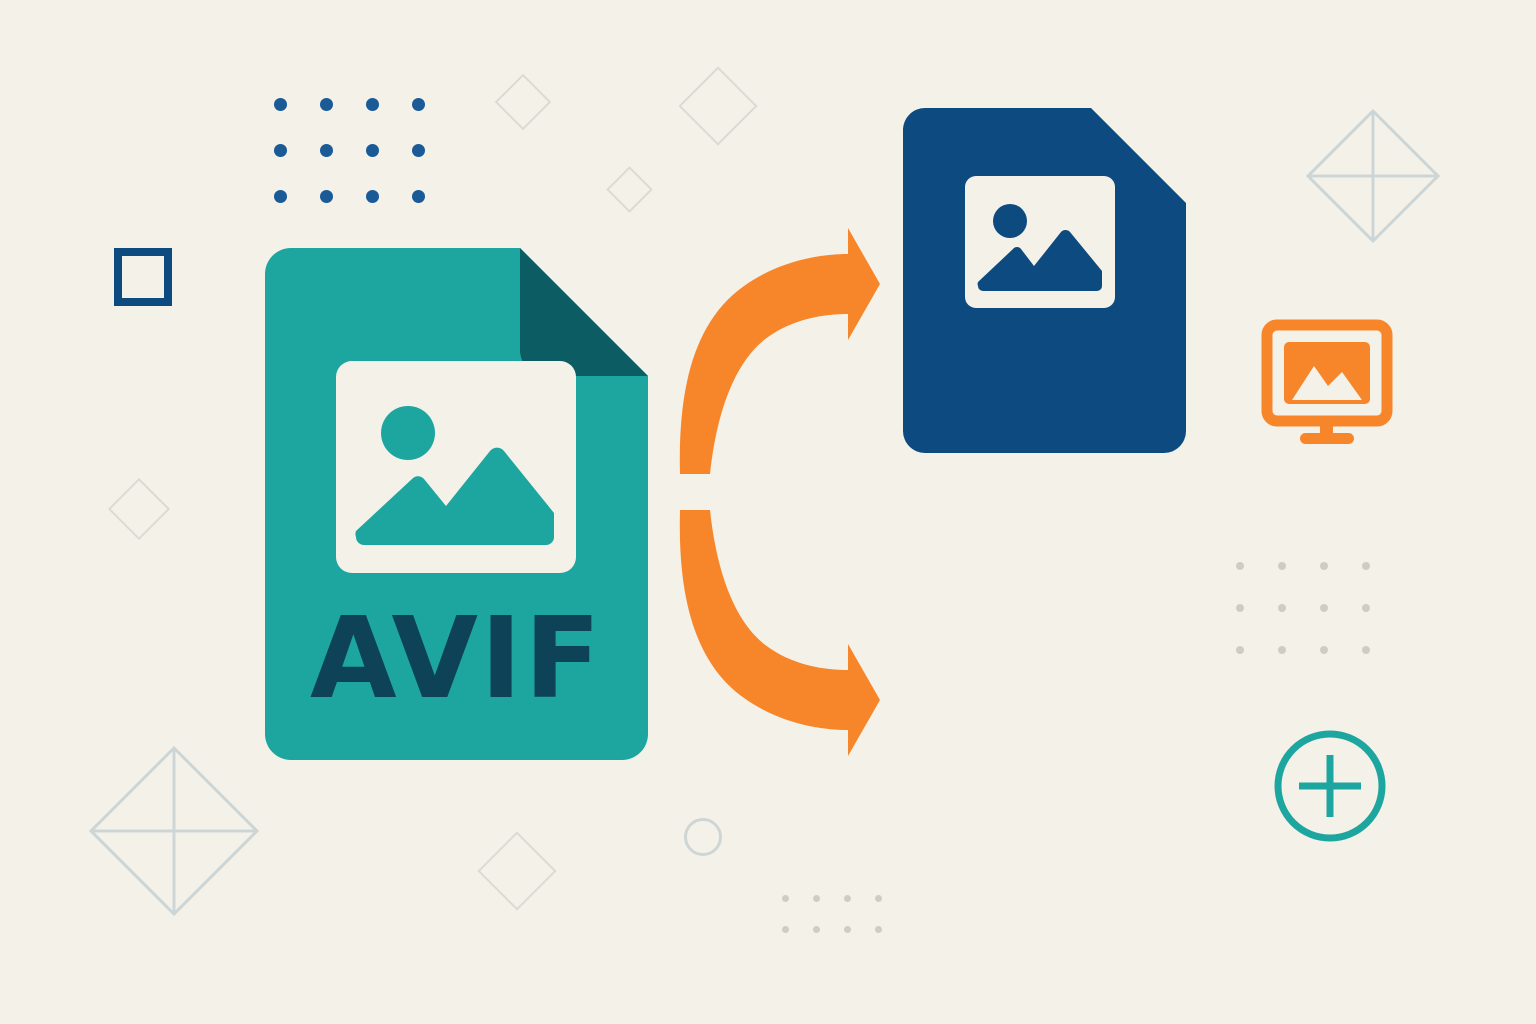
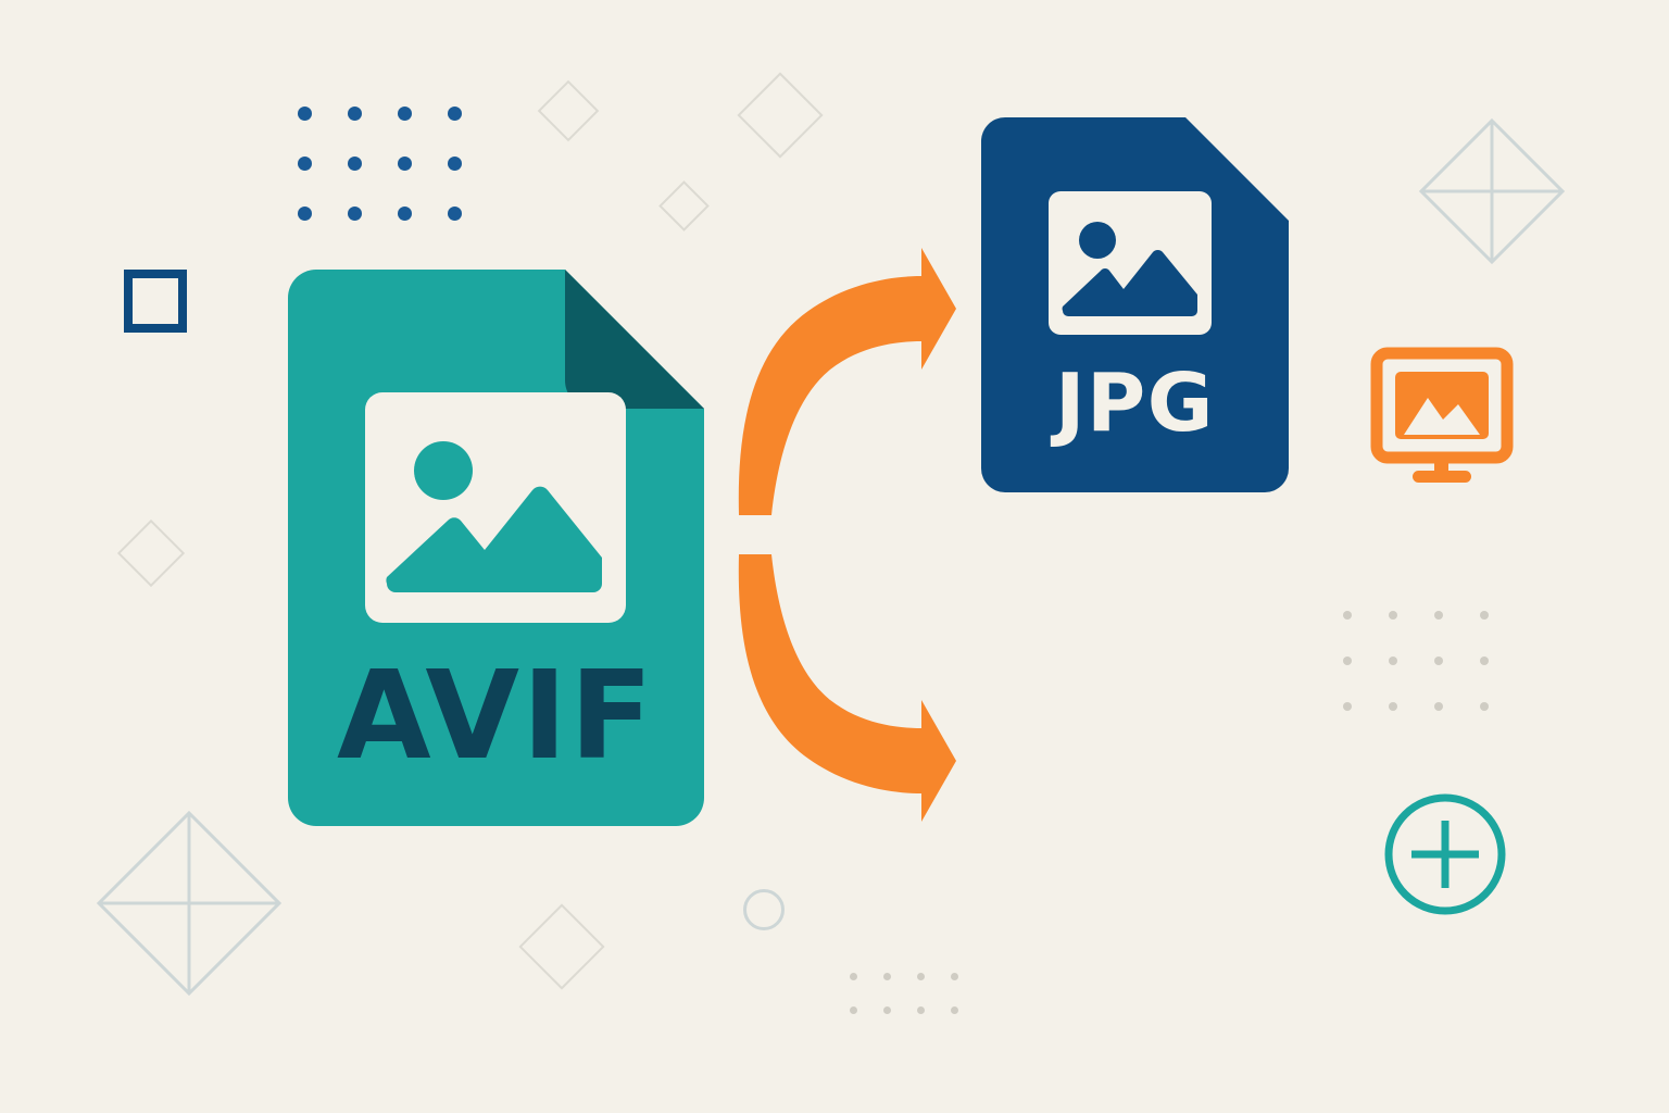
  AVIF
+ JPG
